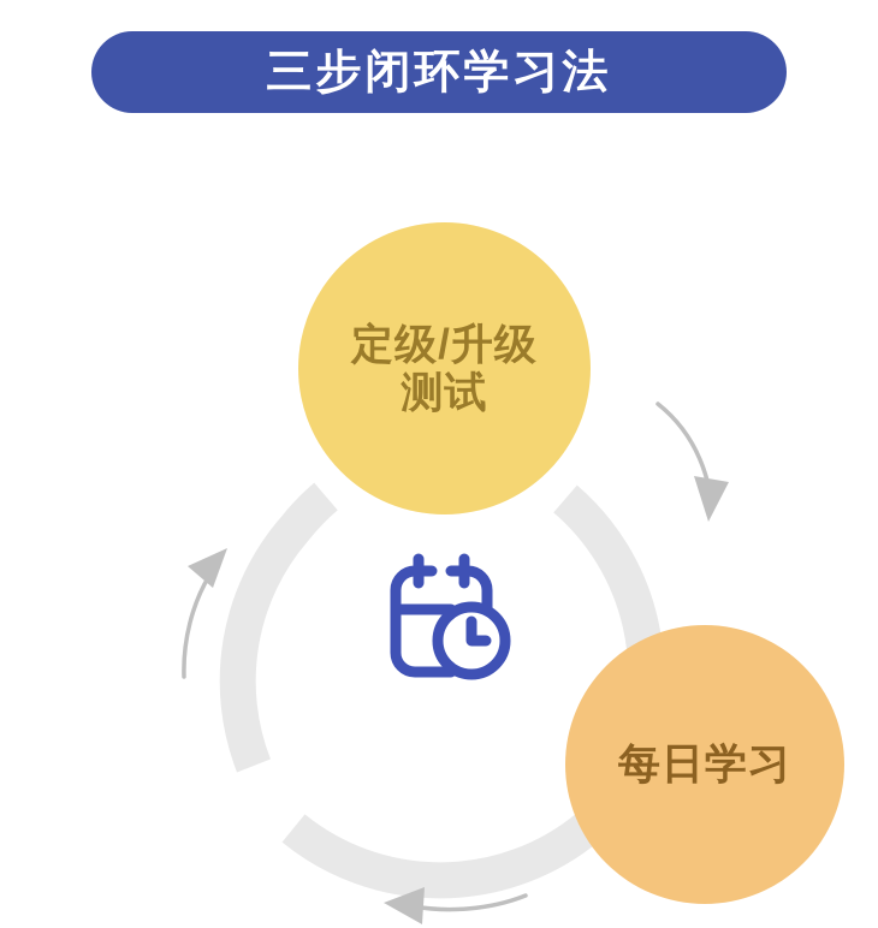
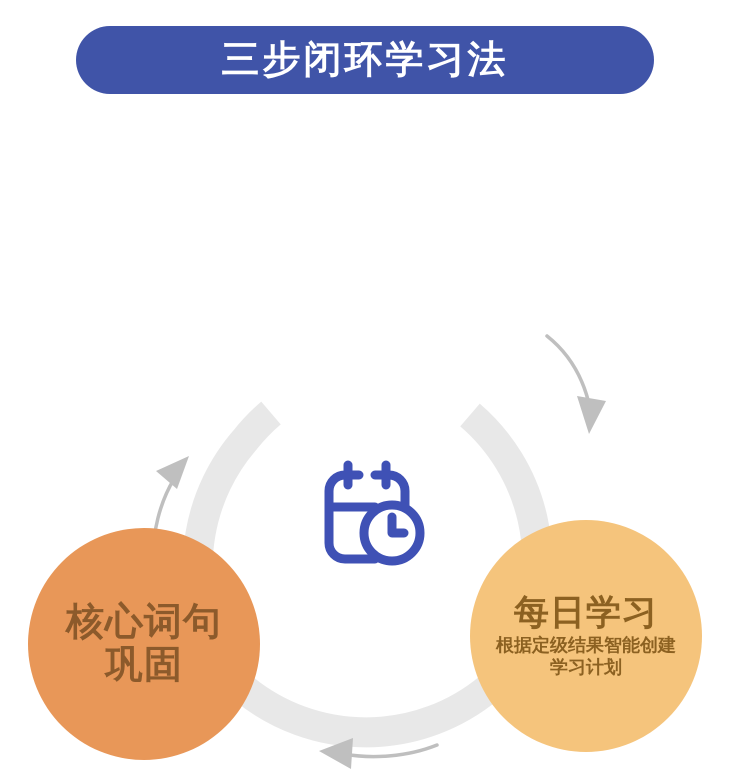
  三步闭环学习法
- 定级/升级
- 测试
  每日学习
+ 根据定级结果智能创建
+ 学习计划
+ 核心词句
+ 巩固
